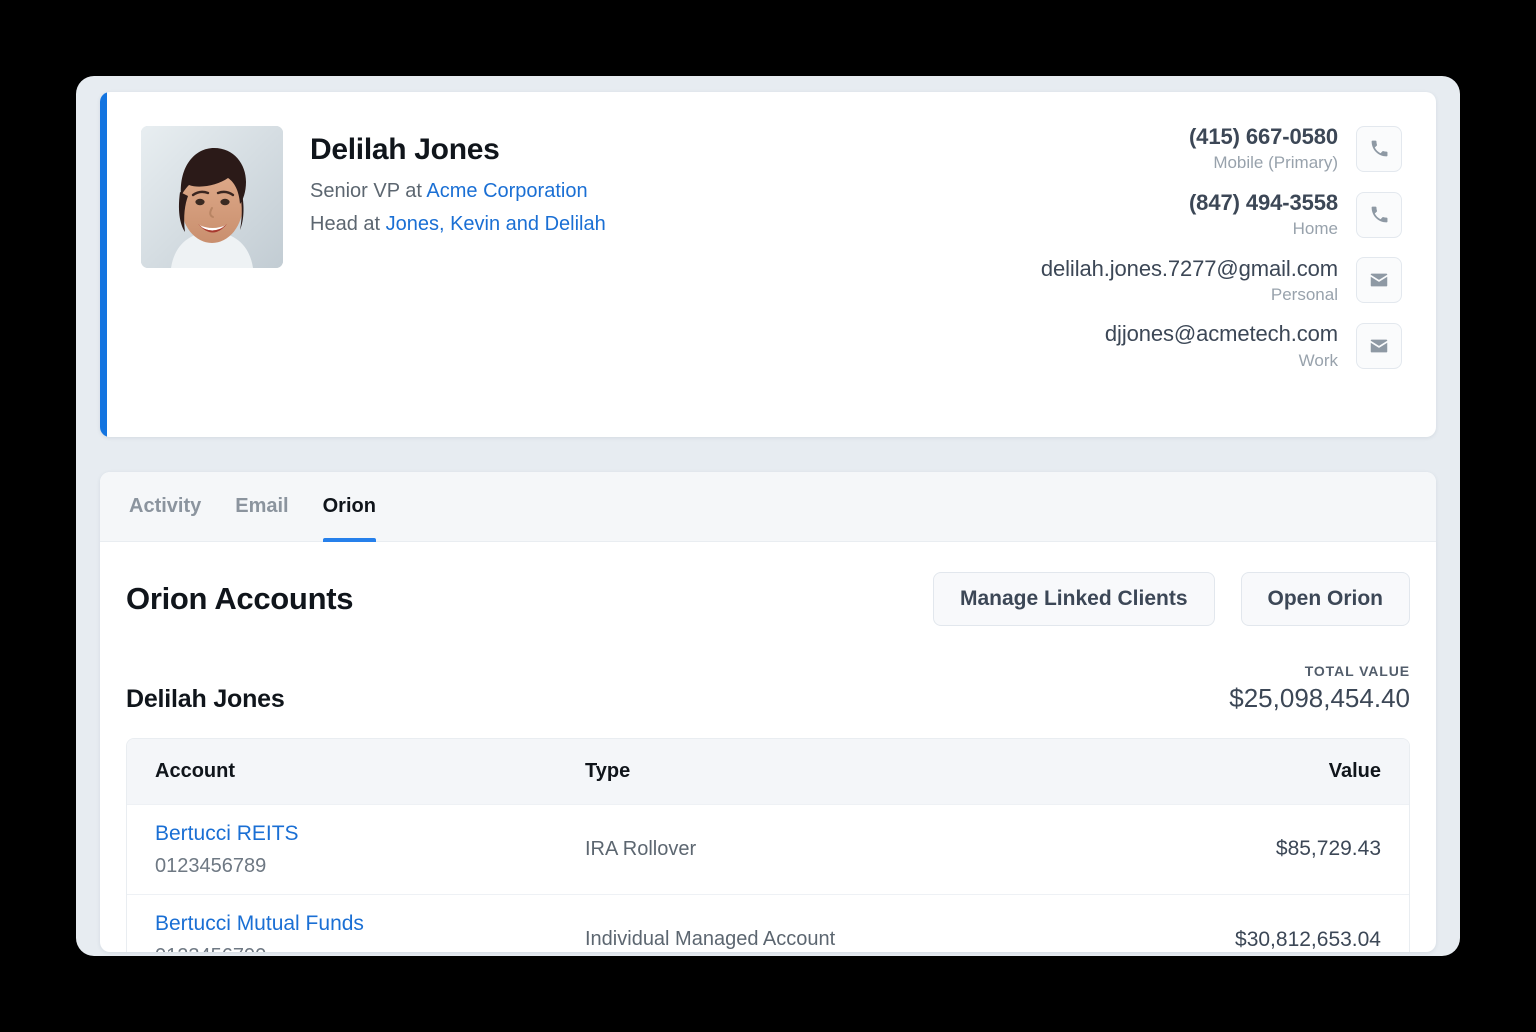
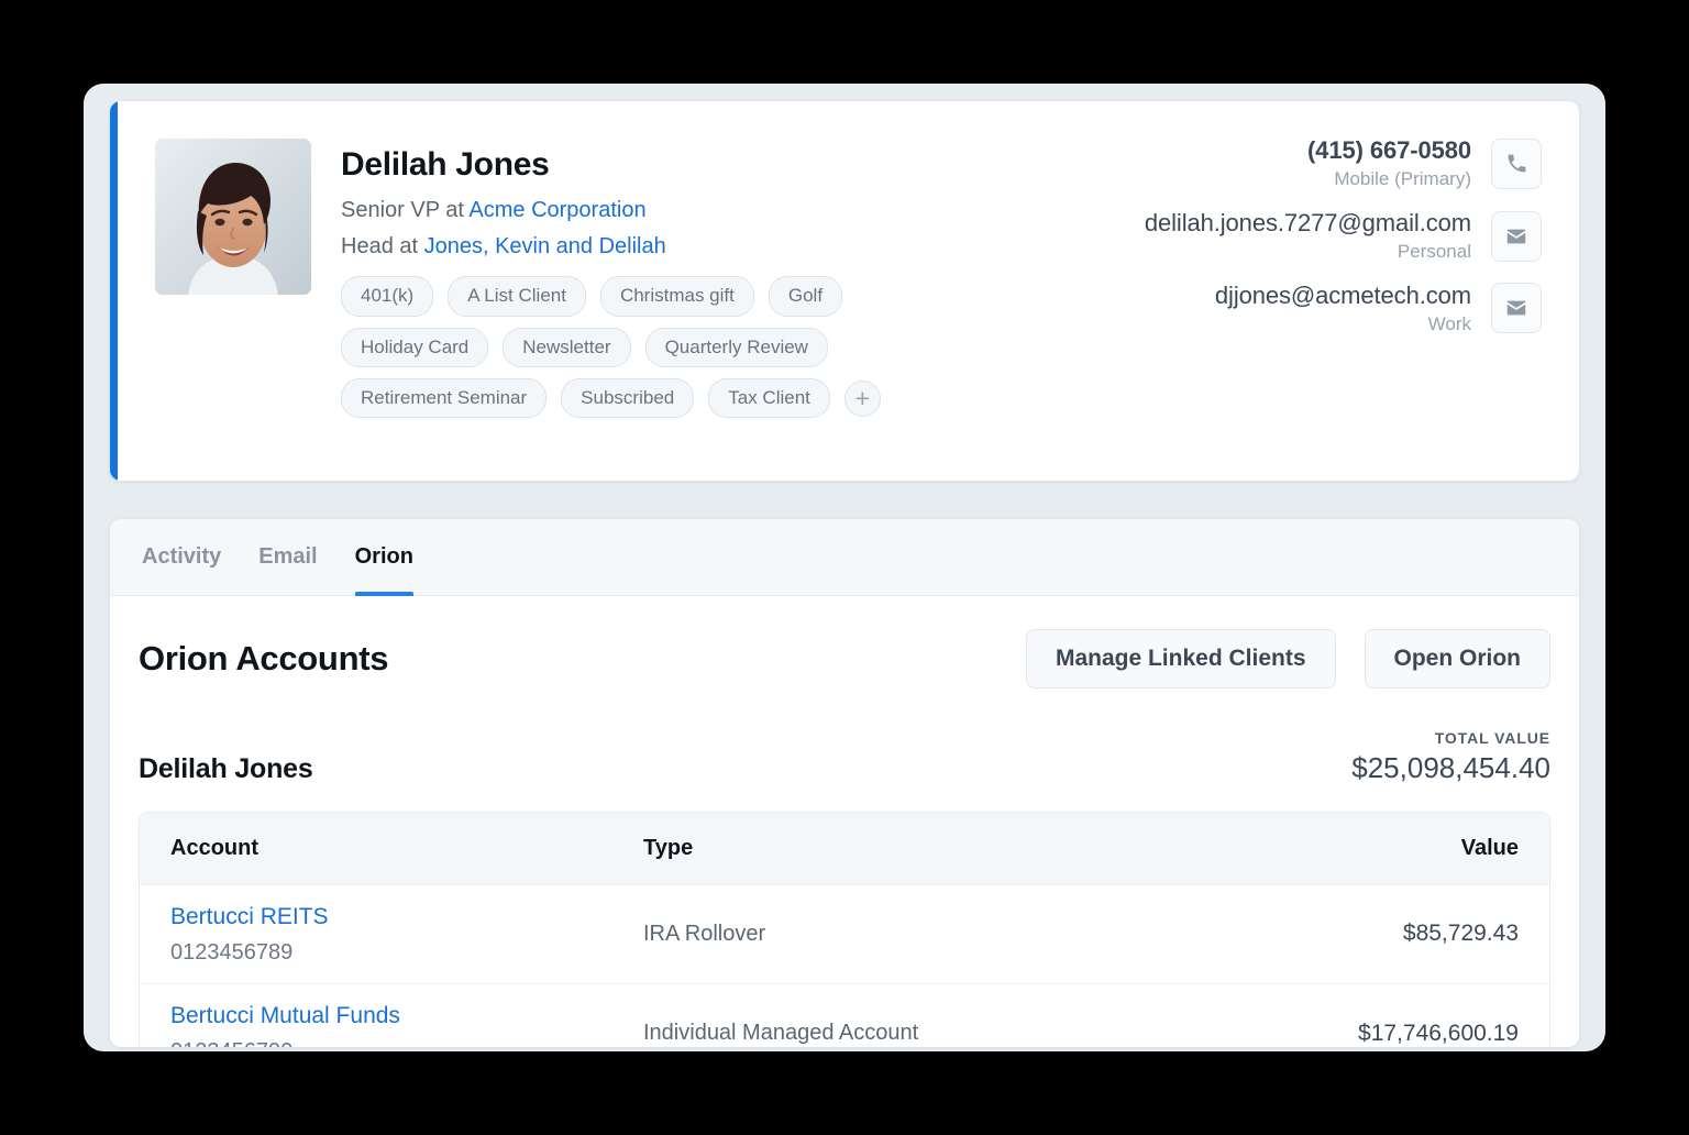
  Delilah Jones
  Senior VP at Acme Corporation
  Head at Jones, Kevin and Delilah
+ 401(k)
+ A List Client
+ Christmas gift
+ Golf
+ Holiday Card
+ Newsletter
+ Quarterly Review
+ Retirement Seminar
+ Subscribed
+ Tax Client
+ +
  (415) 667-0580
  Mobile (Primary)
- (847) 494-3558
- Home
  delilah.jones.7277@gmail.com
  Personal
  djjones@acmetech.com
  Work
  Activity
  Email
  Orion
  Orion Accounts
  Manage Linked Clients
  Open Orion
  Delilah Jones
  TOTAL VALUE
  $25,098,454.40
  Account
  Type
  Value
  Bertucci REITS
  0123456789
  IRA Rollover
  $85,729.43
  Bertucci Mutual Funds
  Individual Managed Account
- $30,812,653.04
+ $17,746,600.19
